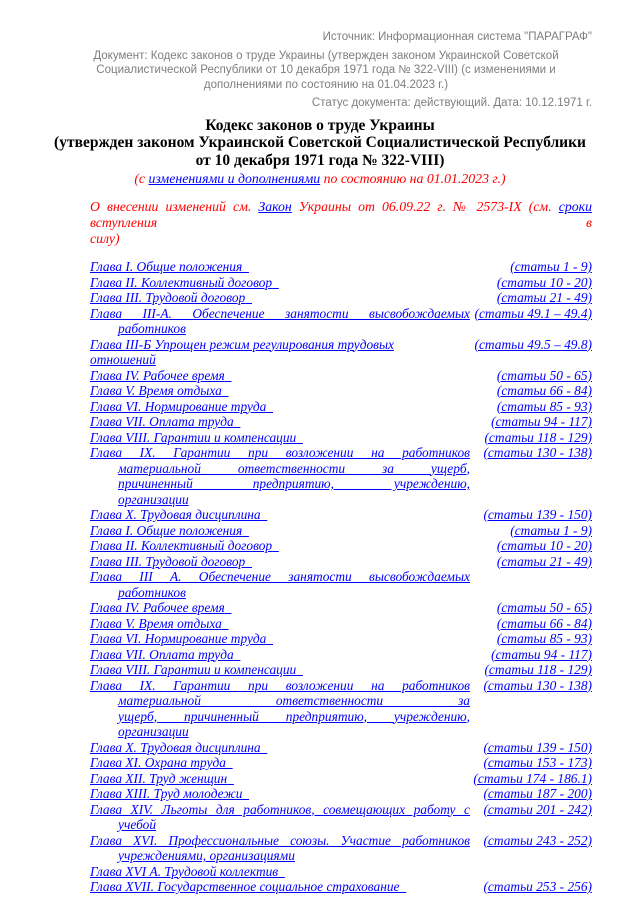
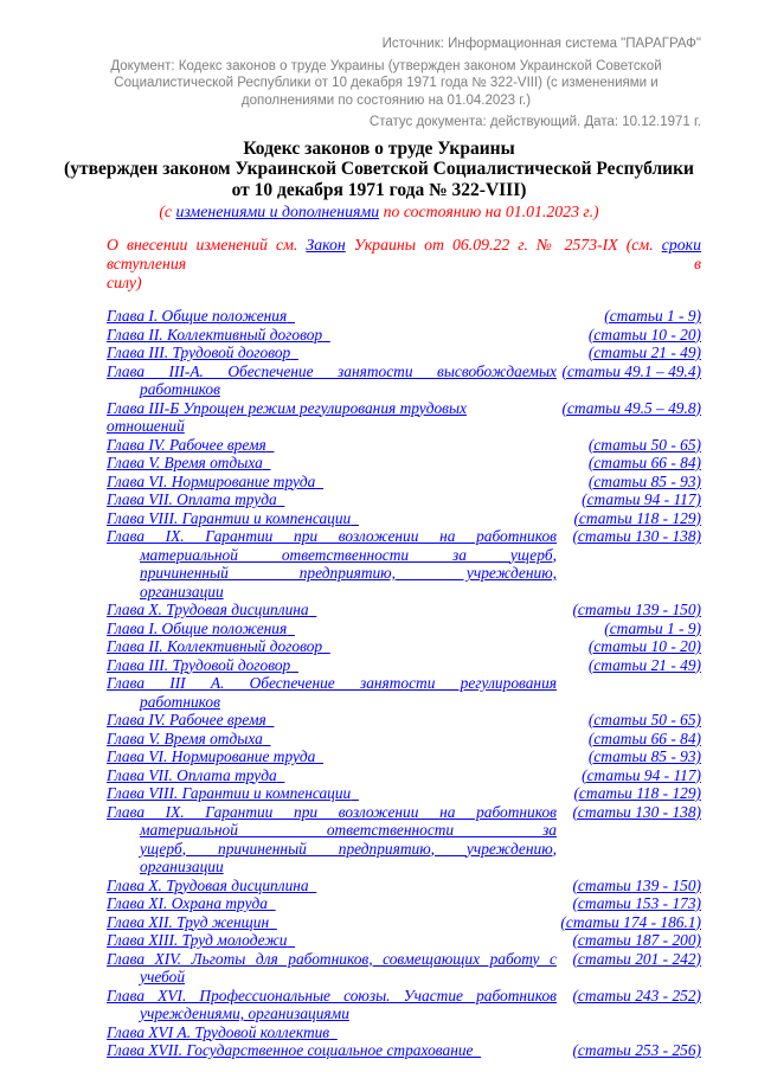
  Источник: Информационная система "ПАРАГРАФ"
  Документ: Кодекс законов о труде Украины (утвержден законом Украинской Советской Социалистической Республики от 10 декабря 1971 года № 322-VIII) (с изменениями и дополнениями по состоянию на 01.04.2023 г.)
  Статус документа: действующий. Дата: 10.12.1971 г.
  Кодекс законов о труде Украины
  (утвержден законом Украинской Советской Социалистической Республики от 10 декабря 1971 года № 322-VIII)
  (с изменениями и дополнениями по состоянию на 01.01.2023 г.)
  О внесении изменений см. Закон Украины от 06.09.22 г. № 2573-IX (см. сроки вступления в
  силу)
  Глава I. Общие положения
  (статьи 1 - 9)
  Глава II. Коллективный договор
  (статьи 10 - 20)
  Глава III. Трудовой договор
  (статьи 21 - 49)
  Глава III-А. Обеспечение занятости высвобождаемых
  работников
  (статьи 49.1 – 49.4)
  Глава III-Б Упрощен режим регулирования трудовых
  отношений
  (статьи 49.5 – 49.8)
  Глава IV. Рабочее время
  (статьи 50 - 65)
  Глава V. Время отдыха
  (статьи 66 - 84)
  Глава VI. Нормирование труда
  (статьи 85 - 93)
  Глава VII. Оплата труда
  (статьи 94 - 117)
  Глава VIII. Гарантии и компенсации
  (статьи 118 - 129)
  Глава IX. Гарантии при возложении на работников
  материальной ответственности за ущерб,
  причиненный предприятию, учреждению,
  организации
  (статьи 130 - 138)
  Глава X. Трудовая дисциплина
  (статьи 139 - 150)
  Глава I. Общие положения
  (статьи 1 - 9)
  Глава II. Коллективный договор
  (статьи 10 - 20)
  Глава III. Трудовой договор
  (статьи 21 - 49)
- Глава III А. Обеспечение занятости высвобождаемых
+ Глава III А. Обеспечение занятости регулирования
  работников
  Глава IV. Рабочее время
  (статьи 50 - 65)
  Глава V. Время отдыха
  (статьи 66 - 84)
  Глава VI. Нормирование труда
  (статьи 85 - 93)
  Глава VII. Оплата труда
  (статьи 94 - 117)
  Глава VIII. Гарантии и компенсации
  (статьи 118 - 129)
  Глава IX. Гарантии при возложении на работников
  материальной ответственности за
  ущерб, причиненный предприятию, учреждению,
  организации
  (статьи 130 - 138)
  Глава X. Трудовая дисциплина
  (статьи 139 - 150)
  Глава XI. Охрана труда
  (статьи 153 - 173)
  Глава XII. Труд женщин
  (статьи 174 - 186.1)
  Глава XIII. Труд молодежи
  (статьи 187 - 200)
  Глава XIV. Льготы для работников, совмещающих работу с
  учебой
  (статьи 201 - 242)
  Глава XVI. Профессиональные союзы. Участие работников
  учреждениями, организациями
  (статьи 243 - 252)
  Глава XVI А. Трудовой коллектив
  Глава XVII. Государственное социальное страхование
  (статьи 253 - 256)
